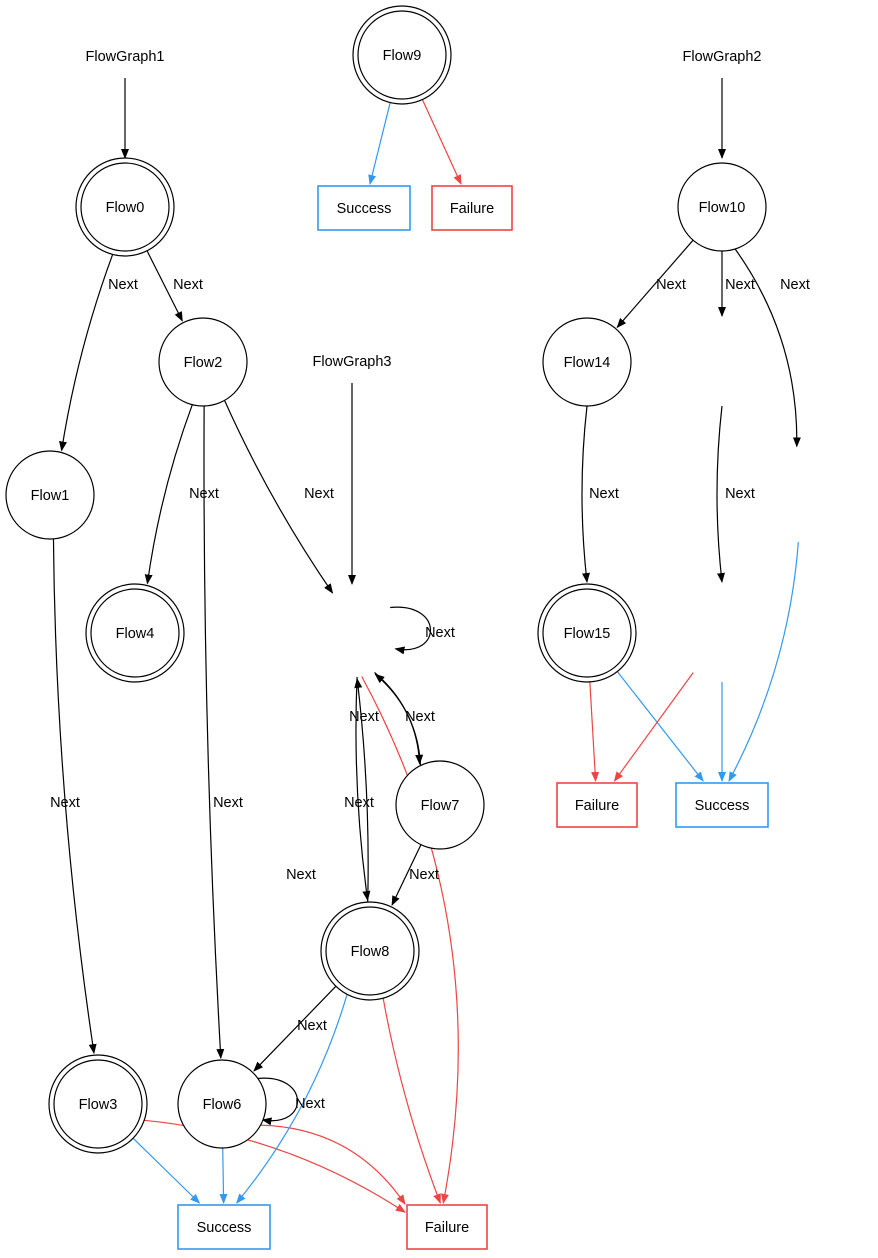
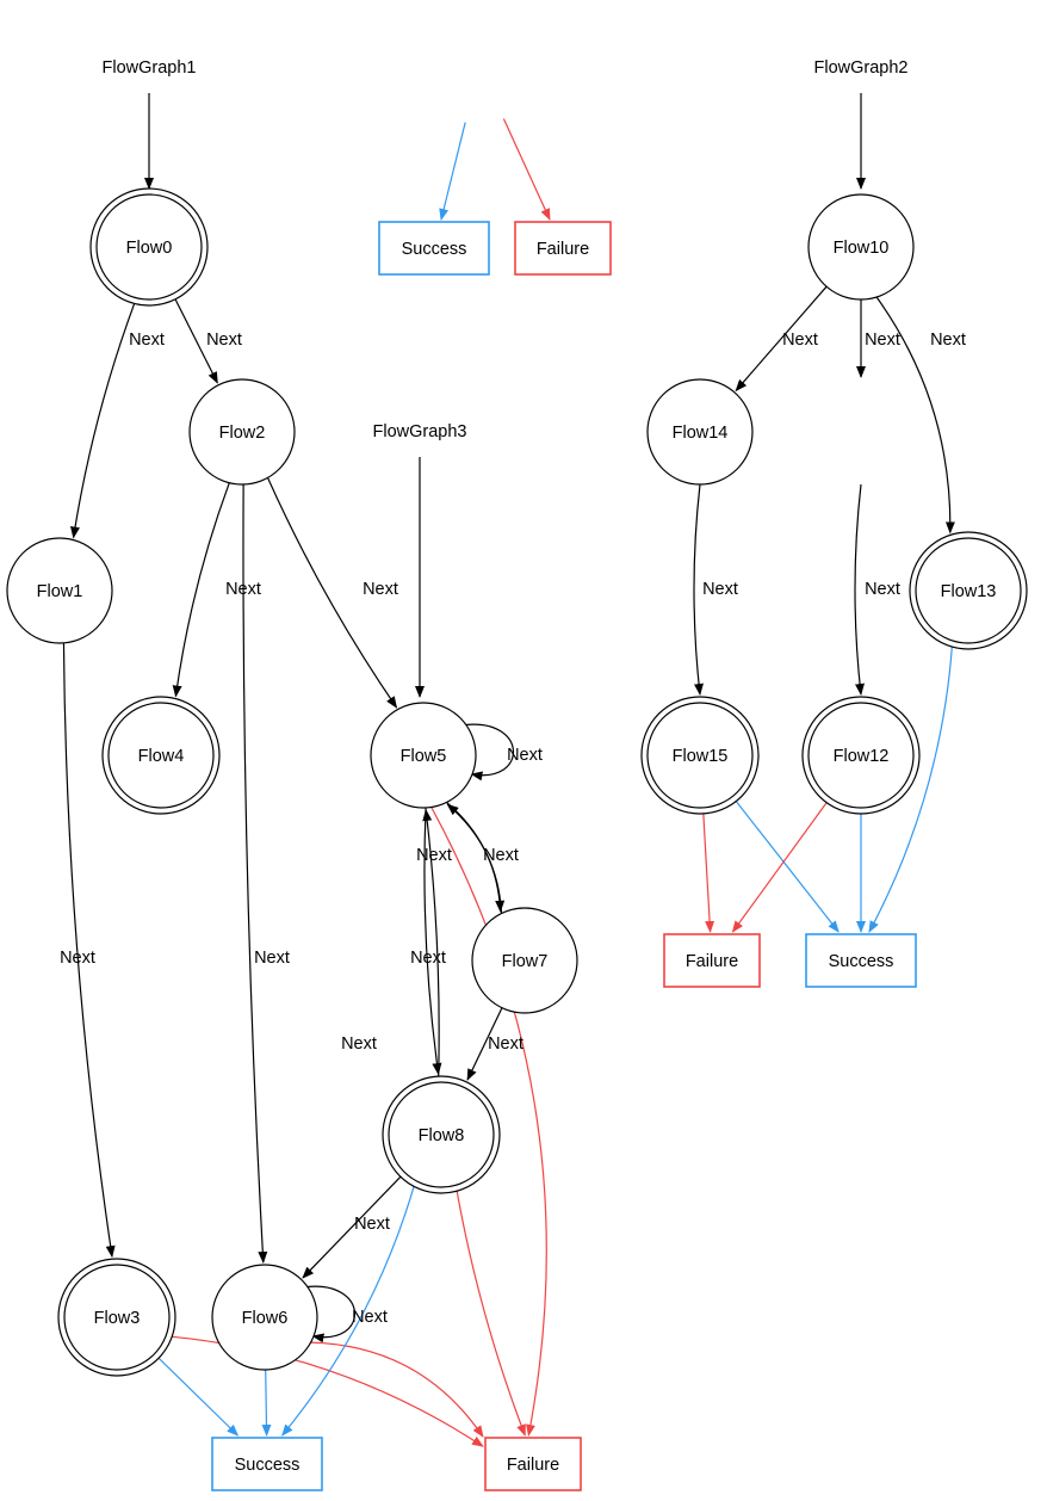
  Flow0
  Flow1
  Flow2
  Flow3
  Flow4
+ Flow5
  Flow6
  Flow7
  Flow8
- Flow9
  Flow10
+ Flow12
+ Flow13
  Flow14
  Flow15
  Success
  Failure
  Success
  Failure
  Failure
  Success
  FlowGraph1
  FlowGraph2
  FlowGraph3
  Next
  Next
  Next
  Next
  Next
  Next
  Next
  Next
  Next
  Next
  Next
  Next
  Next
  Next
  Next
  Next
  Next
  Next
  Next
